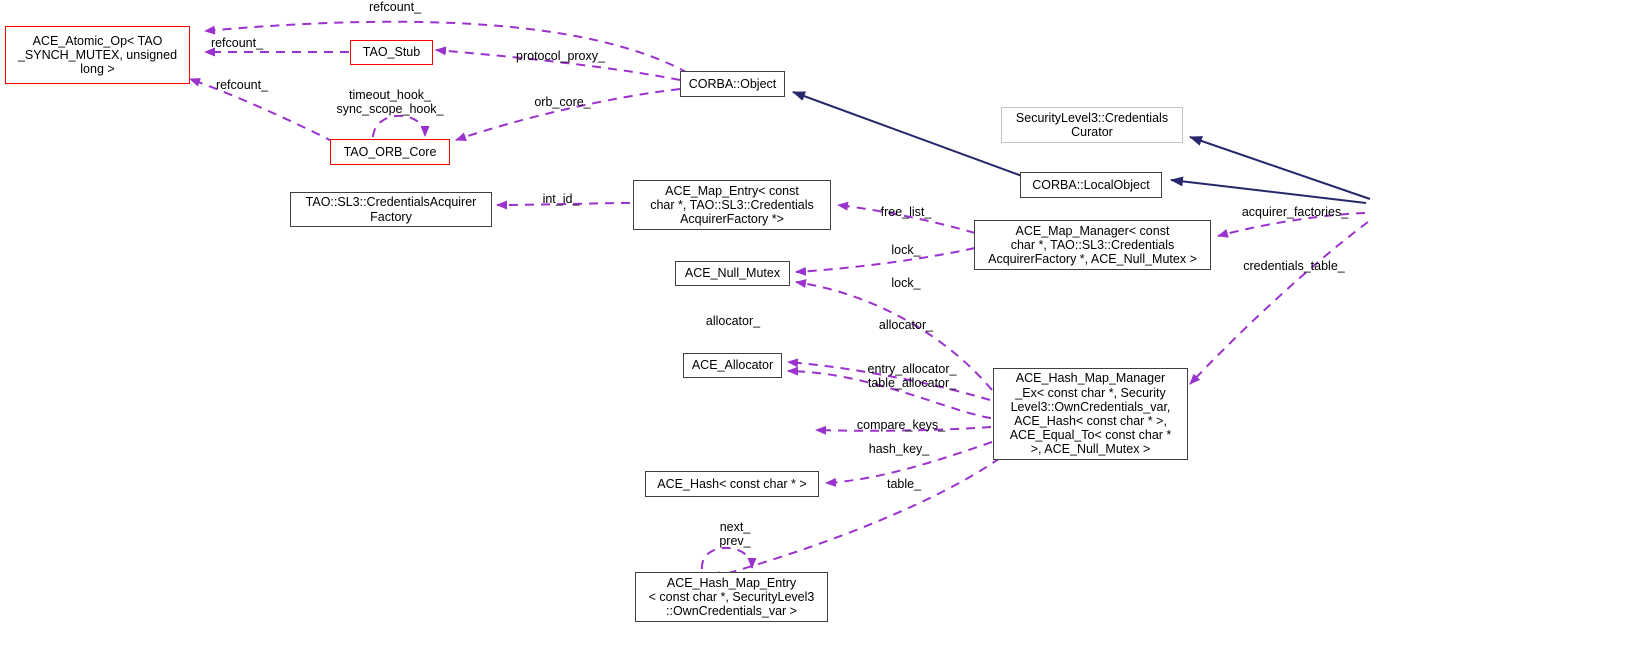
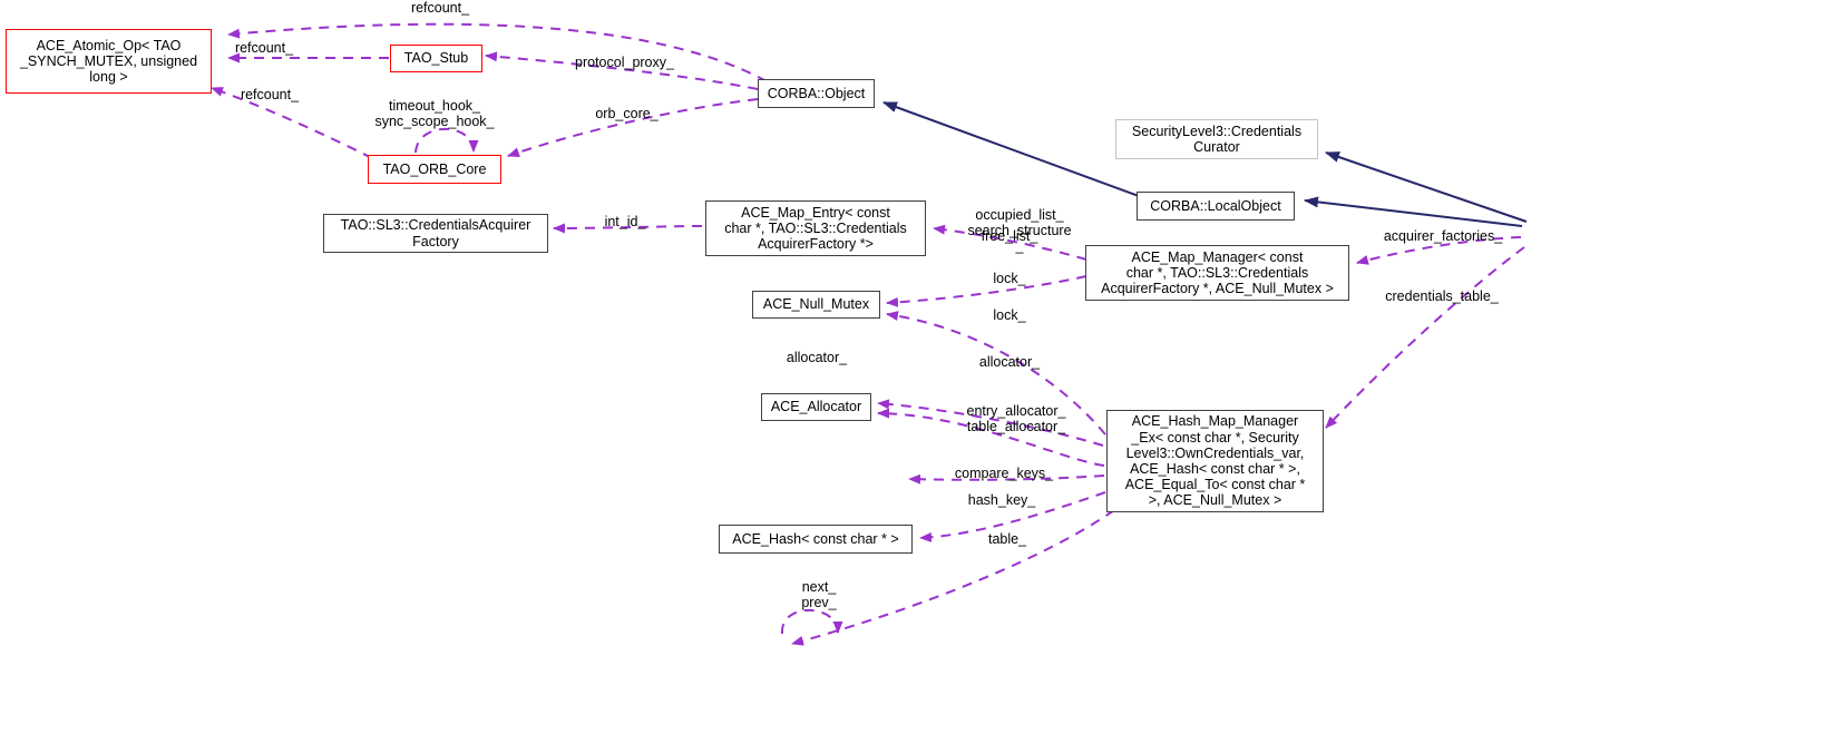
  ACE_Atomic_Op< TAO
  _SYNCH_MUTEX, unsigned
  long >
  TAO_Stub
  TAO_ORB_Core
  CORBA::Object
  SecurityLevel3::Credentials
  Curator
  CORBA::LocalObject
  TAO::SL3::CredentialsAcquirer
  Factory
  ACE_Map_Entry< const
  char *, TAO::SL3::Credentials
  AcquirerFactory *>
  ACE_Map_Manager< const
  char *, TAO::SL3::Credentials
  AcquirerFactory *, ACE_Null_Mutex >
  ACE_Null_Mutex
  ACE_Allocator
  ACE_Hash< const char * >
  ACE_Hash_Map_Manager
  _Ex< const char *, Security
  Level3::OwnCredentials_var,
  ACE_Hash< const char * >,
  ACE_Equal_To< const char *
  >, ACE_Null_Mutex >
- ACE_Hash_Map_Entry
- < const char *, SecurityLevel3
- ::OwnCredentials_var >
  refcount_
  refcount_
  refcount_
  protocol_proxy_
  timeout_hook_
  sync_scope_hook_
  orb_core_
  int_id_
+ occupied_list_
+ search_structure
+ _
  free_list_
  lock_
  lock_
  acquirer_factories_
  credentials_table_
  allocator_
  allocator_
  entry_allocator_
  table_allocator_
  compare_keys_
  hash_key_
  table_
  next_
  prev_
